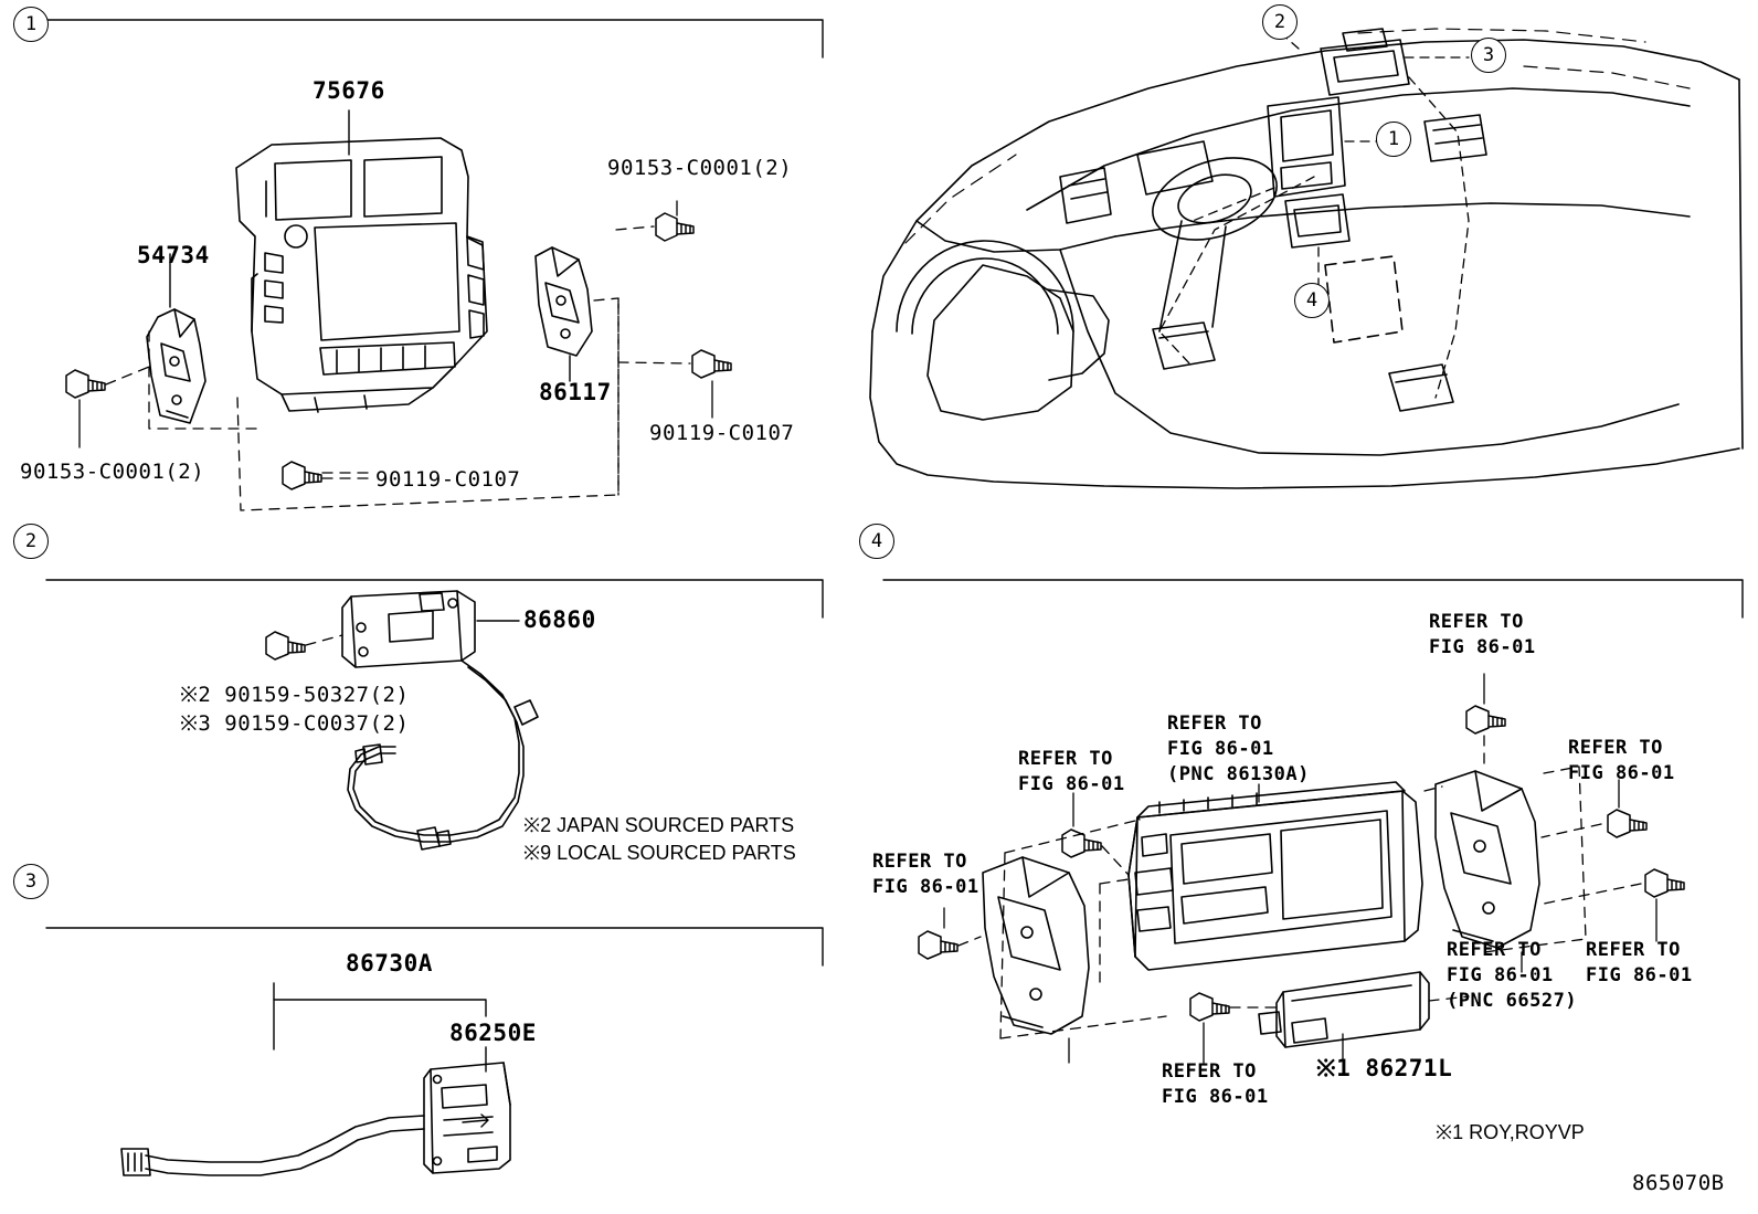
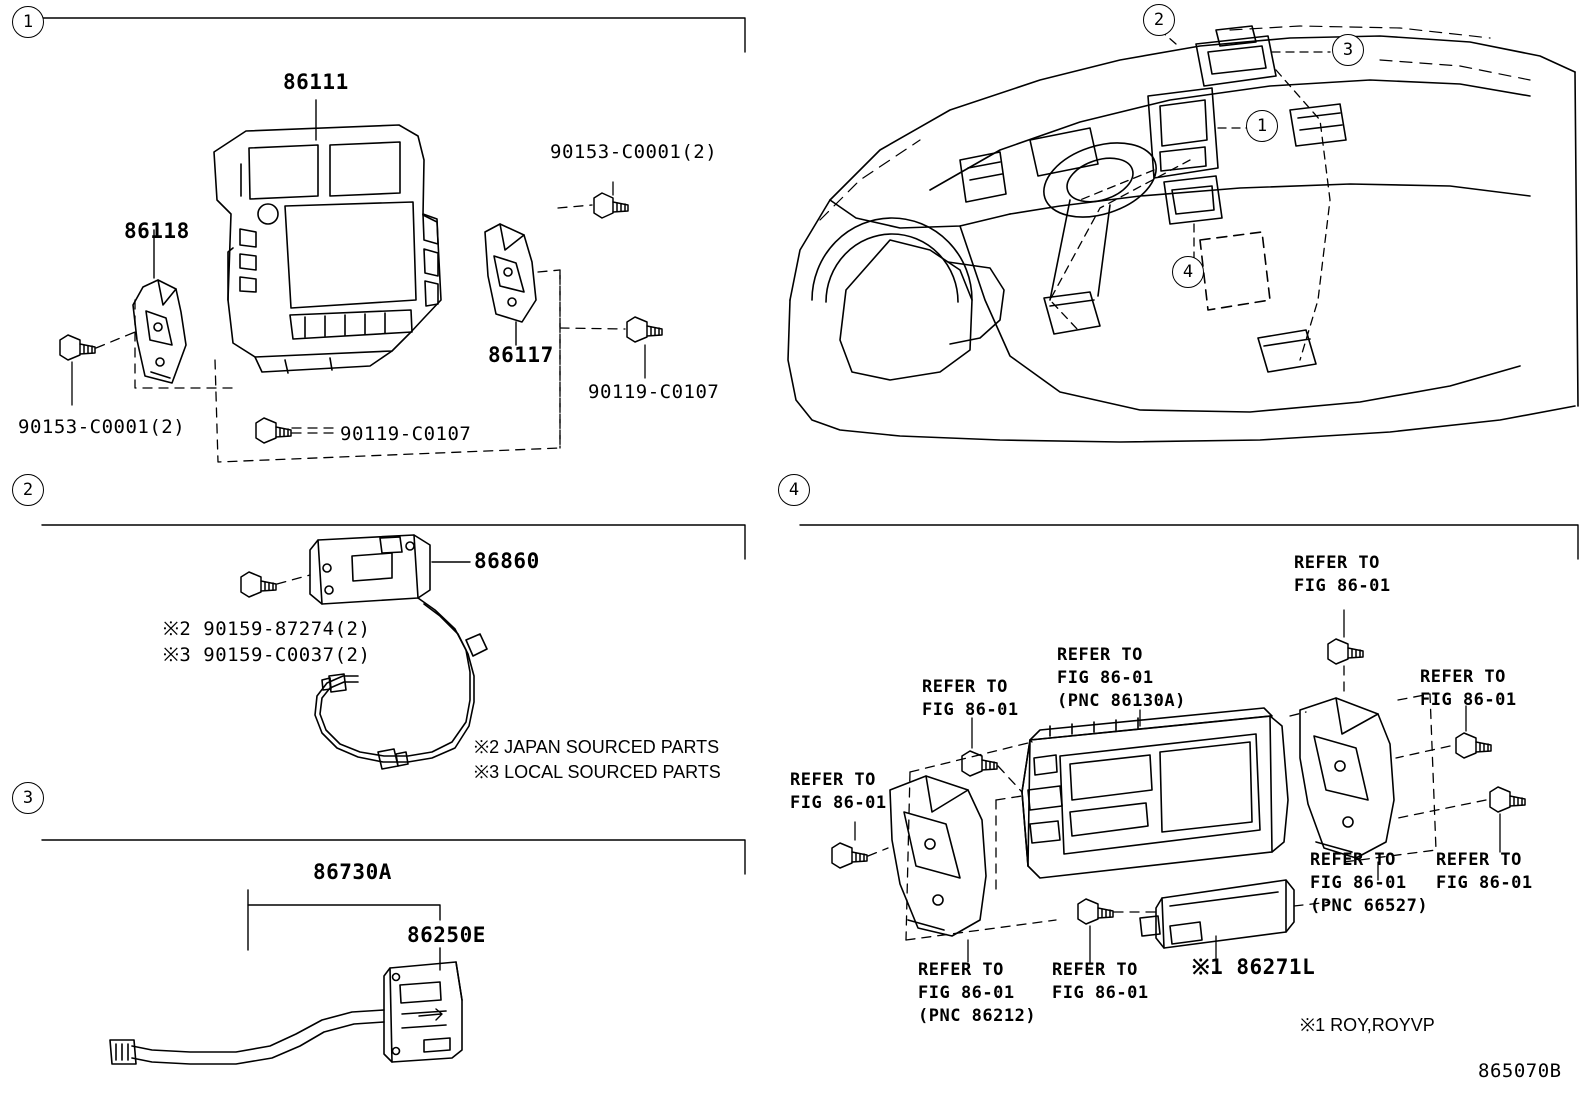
  1
  2
  3
  4
  1
  2
  3
  4
- 75676
+ 86111
- 54734
+ 86118
  86117
  90153-C0001(2)
  90153-C0001(2)
  90119-C0107
  90119-C0107
  86860
- ※2 90159-50327(2)
+ ※2 90159-87274(2)
  ※3 90159-C0037(2)
  ※2 JAPAN SOURCED PARTS
- ※9 LOCAL SOURCED PARTS
+ ※3 LOCAL SOURCED PARTS
  86730A
  86250E
  REFER TO FIG 86-01
  REFER TO FIG 86-01
  REFER TO FIG 86-01 (PNC 86130A)
  REFER TO FIG 86-01
  REFER TO FIG 86-01
  REFER TO FIG 86-01 (PNC 66527)
  REFER TO FIG 86-01
+ REFER TO FIG 86-01 (PNC 86212)
  REFER TO FIG 86-01
  ※1 86271L
  ※1 ROY,ROYVP
  865070B
